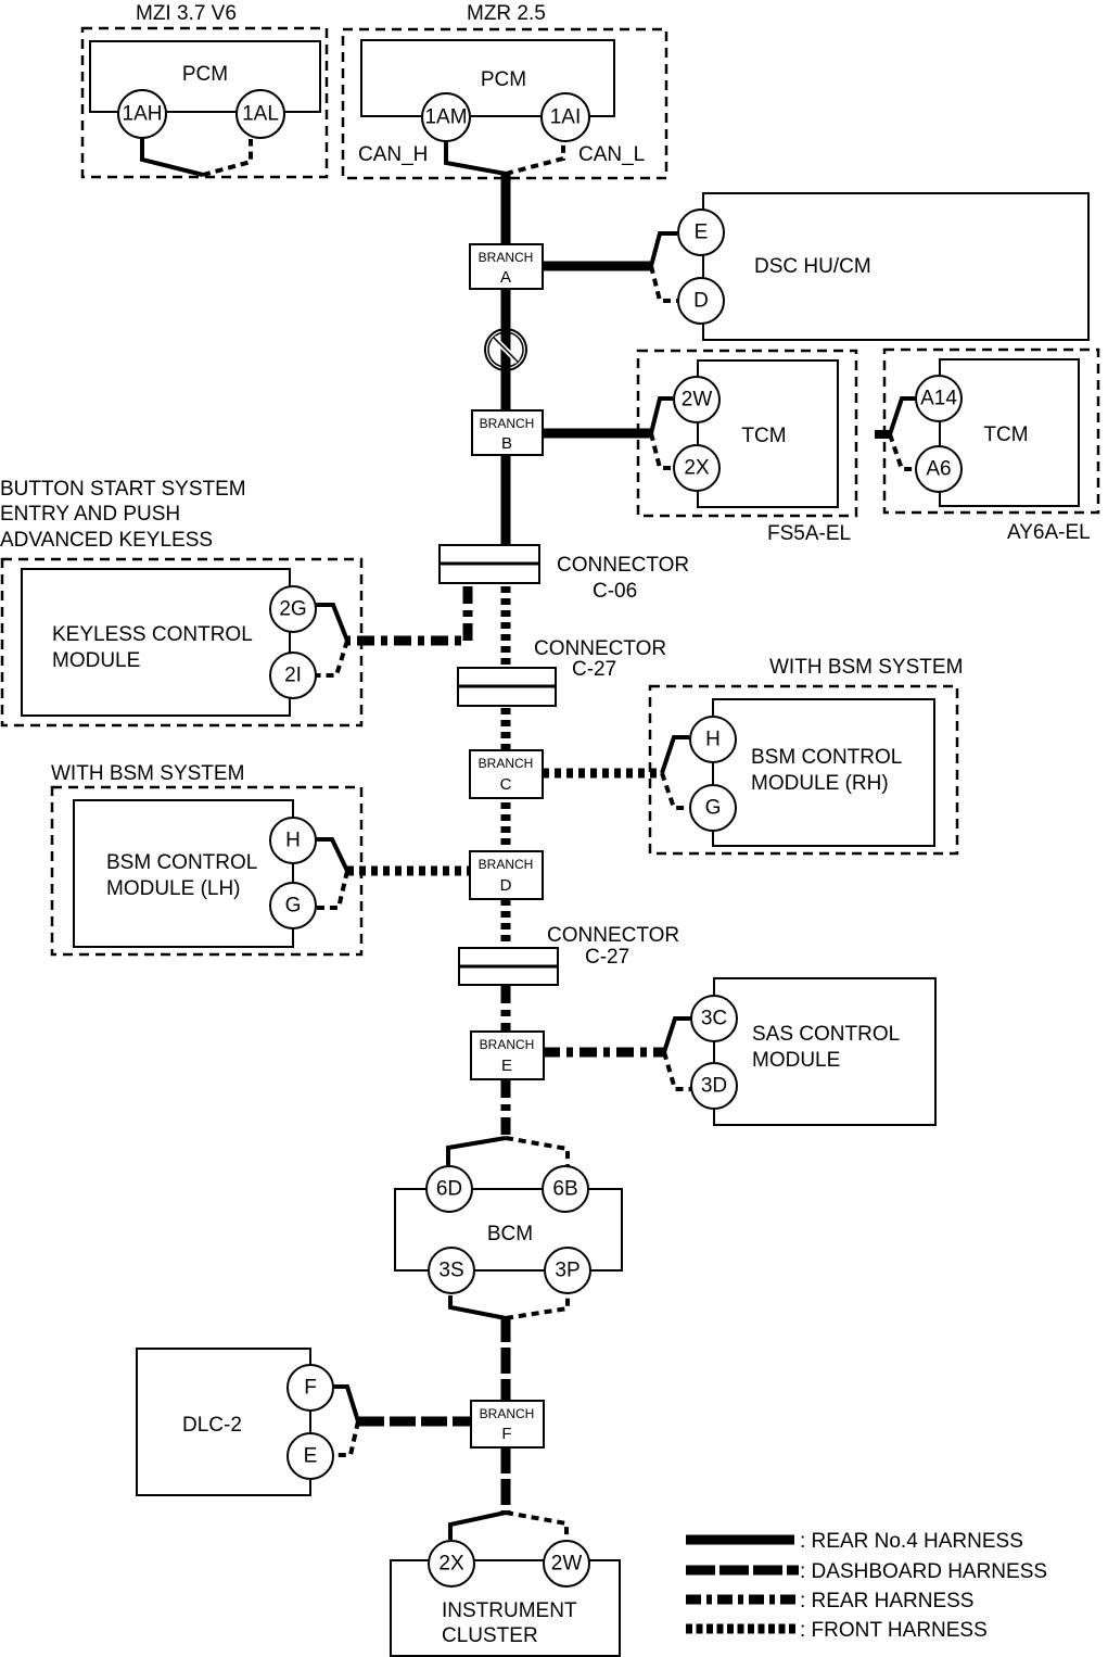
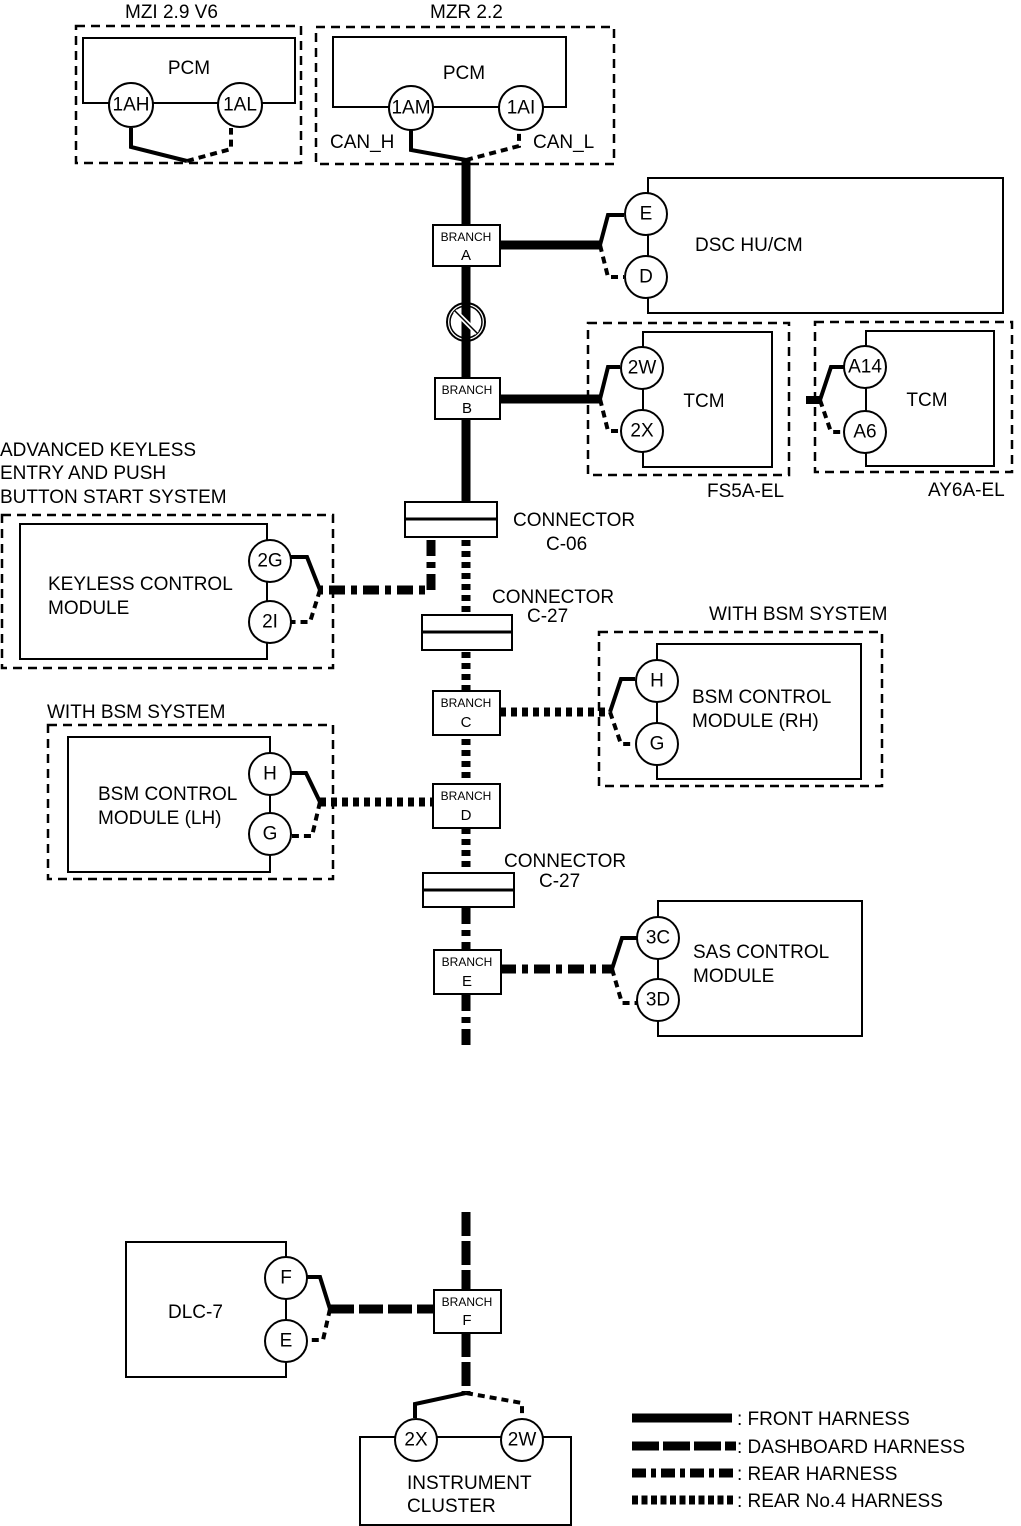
- MZI 3.7 V6
+ MZI 2.9 V6
  PCM
  1AH
  1AL
- MZR 2.5
+ MZR 2.2
  PCM
  CAN_H
  CAN_L
  1AM
  1AI
  DSC HU/CM
  E
  D
  BRANCH
  A
  TCM
  2W
  2X
  FS5A-EL
  TCM
  A14
  A6
  AY6A-EL
  BRANCH
  B
- BUTTON START SYSTEM
+ ADVANCED KEYLESS
  ENTRY AND PUSH
- ADVANCED KEYLESS
+ BUTTON START SYSTEM
  KEYLESS CONTROL
  MODULE
  2G
  2I
  CONNECTOR
  C-06
  CONNECTOR
  C-27
  WITH BSM SYSTEM
  BSM CONTROL
  MODULE (RH)
  H
  G
  BRANCH
  C
  WITH BSM SYSTEM
  BSM CONTROL
  MODULE (LH)
  H
  G
  BRANCH
  D
  CONNECTOR
  C-27
  SAS CONTROL
  MODULE
  3C
  3D
  BRANCH
  E
- BCM
- 6D
- 6B
- 3S
- 3P
- DLC-2
+ DLC-7
  F
  E
  BRANCH
  F
  INSTRUMENT
  CLUSTER
  2X
  2W
- : REAR No.4 HARNESS
+ : FRONT HARNESS
  : DASHBOARD HARNESS
  : REAR HARNESS
- : FRONT HARNESS
+ : REAR No.4 HARNESS
